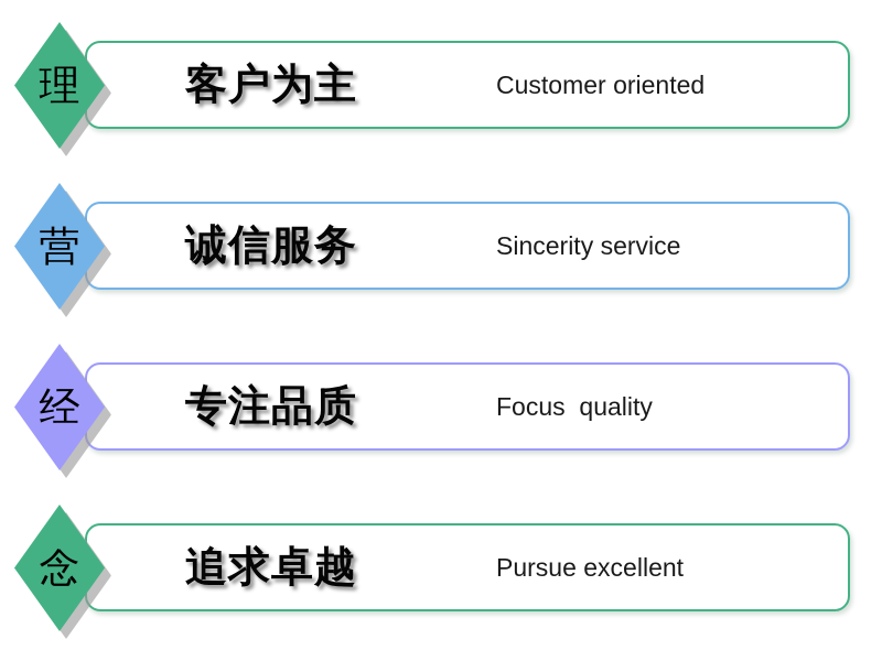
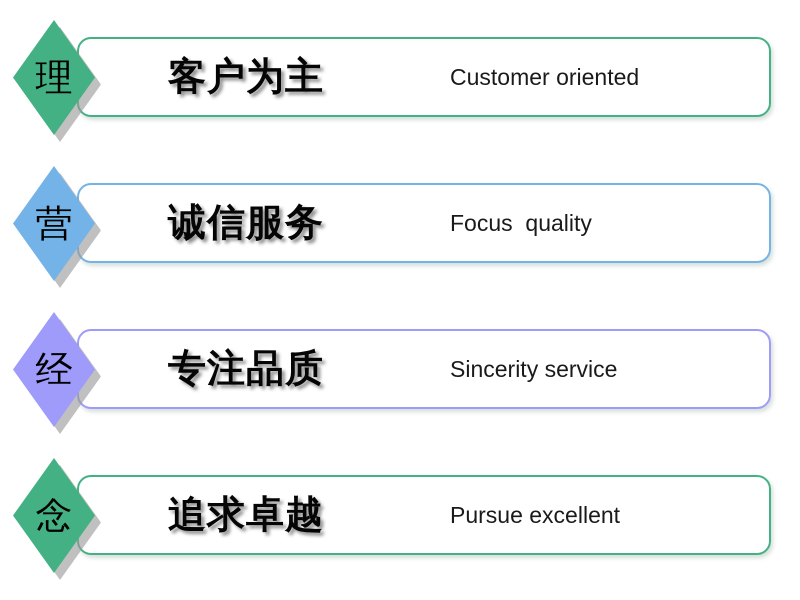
  理
  客户为主
  Customer oriented
  营
  诚信服务
- Sincerity service
+ Focus quality
  经
  专注品质
- Focus quality
+ Sincerity service
  念
  追求卓越
  Pursue excellent
